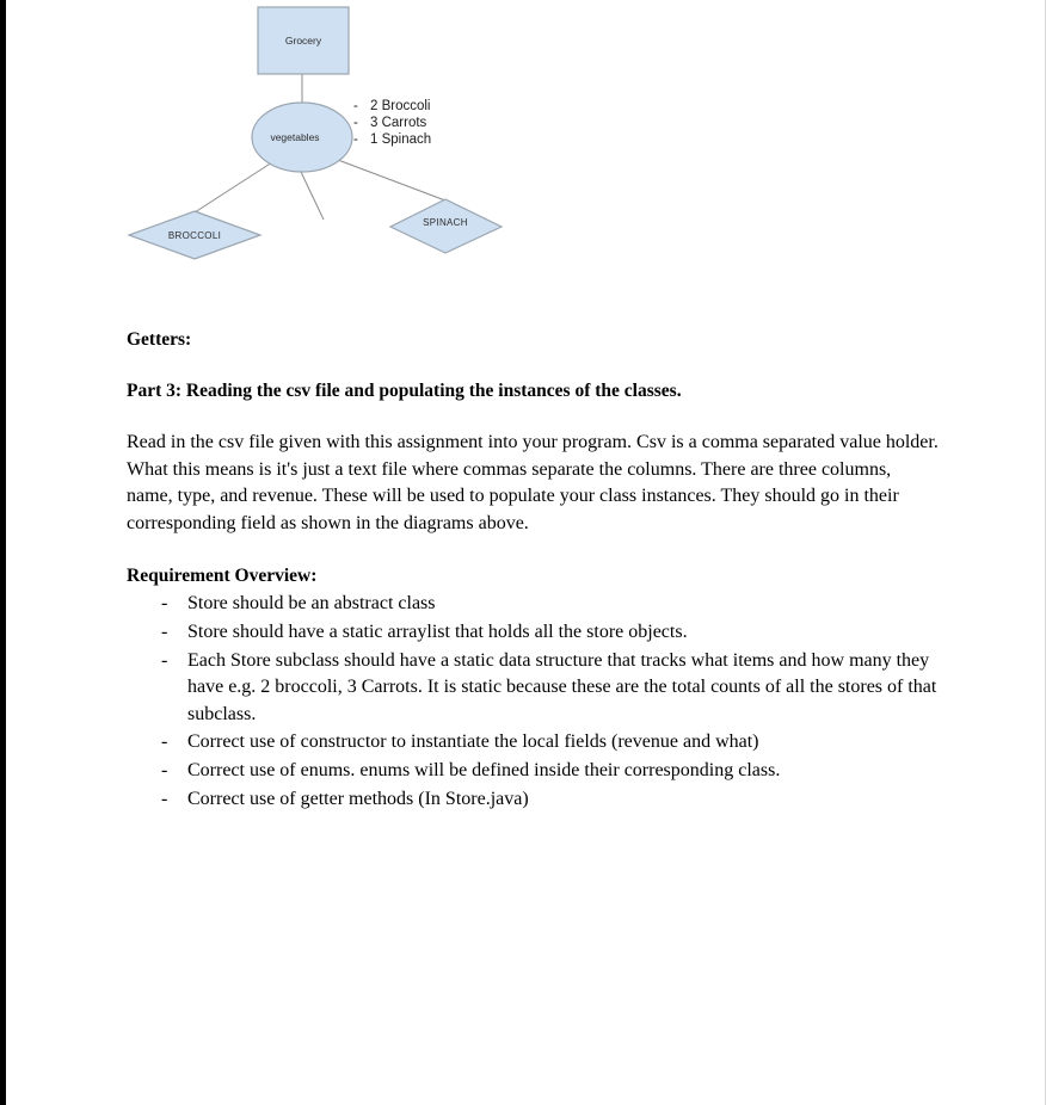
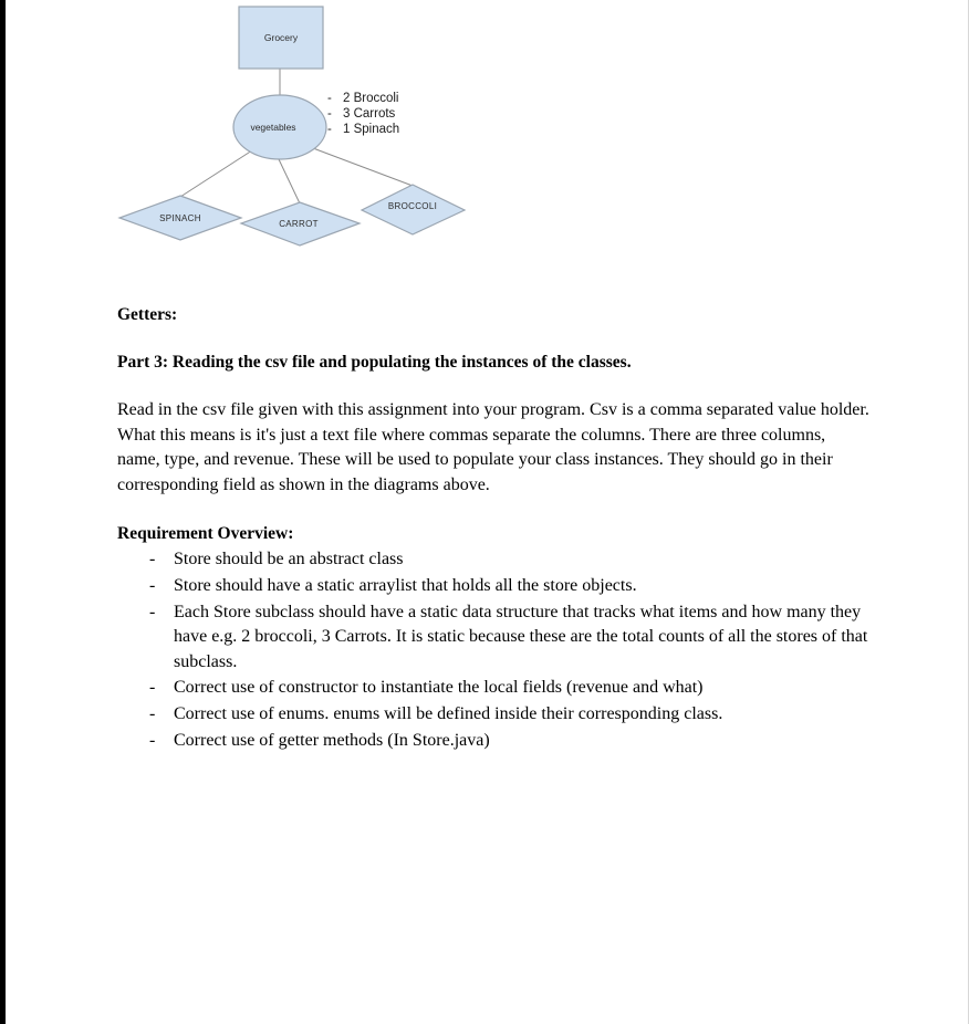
  Grocery
  vegetables
- BROCCOLI
+ SPINACH
+ CARROT
- SPINACH
+ BROCCOLI
  -
  2 Broccoli
  -
  3 Carrots
  -
  1 Spinach
  Getters:
  Part 3: Reading the csv file and populating the instances of the classes.
  Read in the csv file given with this assignment into your program. Csv is a comma separated value holder. What this means is it's just a text file where commas separate the columns. There are three columns, name, type, and revenue. These will be used to populate your class instances. They should go in their corresponding field as shown in the diagrams above.
  Requirement Overview:
  -
  Store should be an abstract class
  -
  Store should have a static arraylist that holds all the store objects.
  -
  Each Store subclass should have a static data structure that tracks what items and how many they have e.g. 2 broccoli, 3 Carrots. It is static because these are the total counts of all the stores of that subclass.
  -
  Correct use of constructor to instantiate the local fields (revenue and what)
  -
  Correct use of enums. enums will be defined inside their corresponding class.
  -
  Correct use of getter methods (In Store.java)
